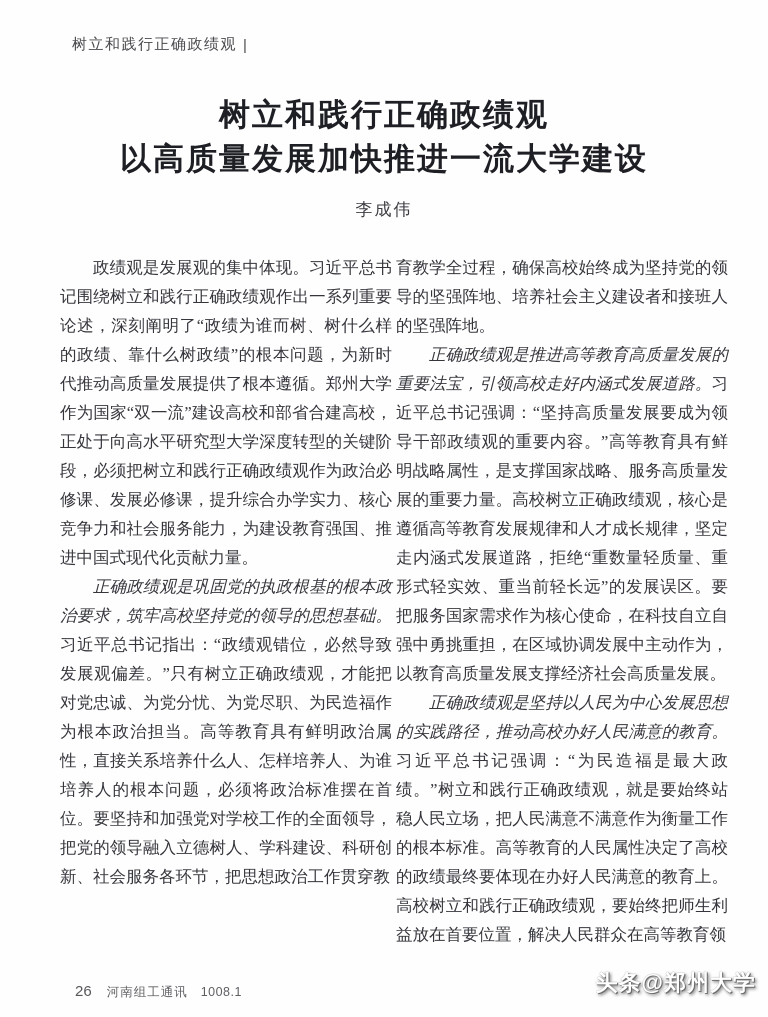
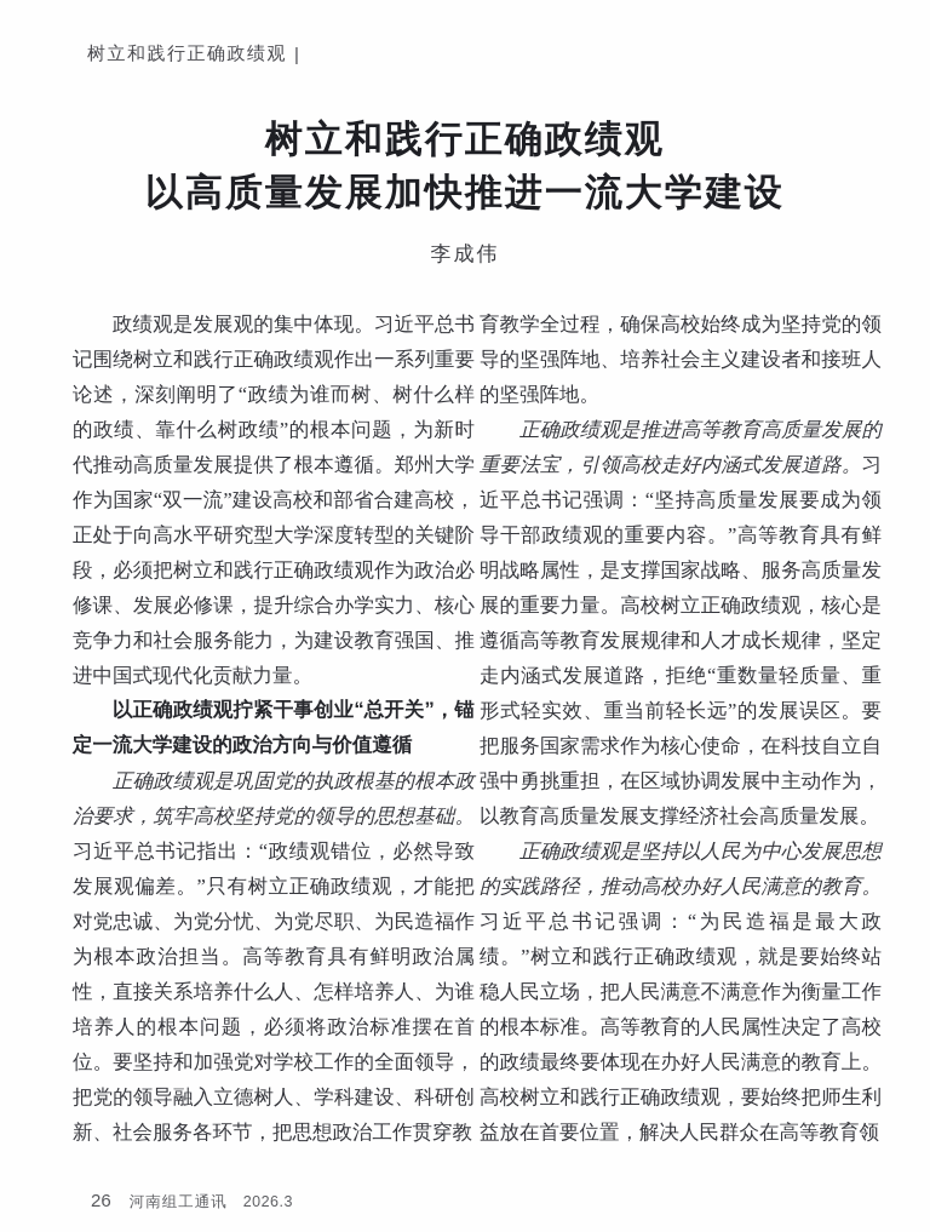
  树立和践行正确政绩观
  |
  树立和践行正确政绩观
  以高质量发展加快推进一流大学建设
  李成伟
  政绩观是发展观的集中体现。习近平总书记围绕树立和践行正确政绩观作出一系列重要论述，深刻阐明了“政绩为谁而树、树什么样的政绩、靠什么树政绩”的根本问题，为新时代推动高质量发展提供了根本遵循。郑州大学作为国家“双一流”建设高校和部省合建高校，正处于向高水平研究型大学深度转型的关键阶段，必须把树立和践行正确政绩观作为政治必修课、发展必修课，提升综合办学实力、核心竞争力和社会服务能力，为建设教育强国、推进中国式现代化贡献力量。
+ 以正确政绩观拧紧干事创业“总开关”，锚定一流大学建设的政治方向与价值遵循
  正确政绩观是巩固党的执政根基的根本政治要求，筑牢高校坚持党的领导的思想基础。习近平总书记指出：“政绩观错位，必然导致发展观偏差。”只有树立正确政绩观，才能把对党忠诚、为党分忧、为党尽职、为民造福作为根本政治担当。高等教育具有鲜明政治属性，直接关系培养什么人、怎样培养人、为谁培养人的根本问题，必须将政治标准摆在首位。要坚持和加强党对学校工作的全面领导，把党的领导融入立德树人、学科建设、科研创新、社会服务各环节，把思想政治工作贯穿教
  育教学全过程，确保高校始终成为坚持党的领导的坚强阵地、培养社会主义建设者和接班人的坚强阵地。
  正确政绩观是推进高等教育高质量发展的重要法宝，引领高校走好内涵式发展道路。习近平总书记强调：“坚持高质量发展要成为领导干部政绩观的重要内容。”高等教育具有鲜明战略属性，是支撑国家战略、服务高质量发展的重要力量。高校树立正确政绩观，核心是遵循高等教育发展规律和人才成长规律，坚定走内涵式发展道路，拒绝“重数量轻质量、重形式轻实效、重当前轻长远”的发展误区。要把服务国家需求作为核心使命，在科技自立自强中勇挑重担，在区域协调发展中主动作为，以教育高质量发展支撑经济社会高质量发展。
  正确政绩观是坚持以人民为中心发展思想的实践路径，推动高校办好人民满意的教育。习近平总书记强调：“为民造福是最大政绩。”树立和践行正确政绩观，就是要始终站稳人民立场，把人民满意不满意作为衡量工作的根本标准。高等教育的人民属性决定了高校的政绩最终要体现在办好人民满意的教育上。高校树立和践行正确政绩观，要始终把师生利益放在首要位置，解决人民群众在高等教育领
  26
  河南组工通讯
- 1008.1
+ 2026.3
- 头条@郑州大学
